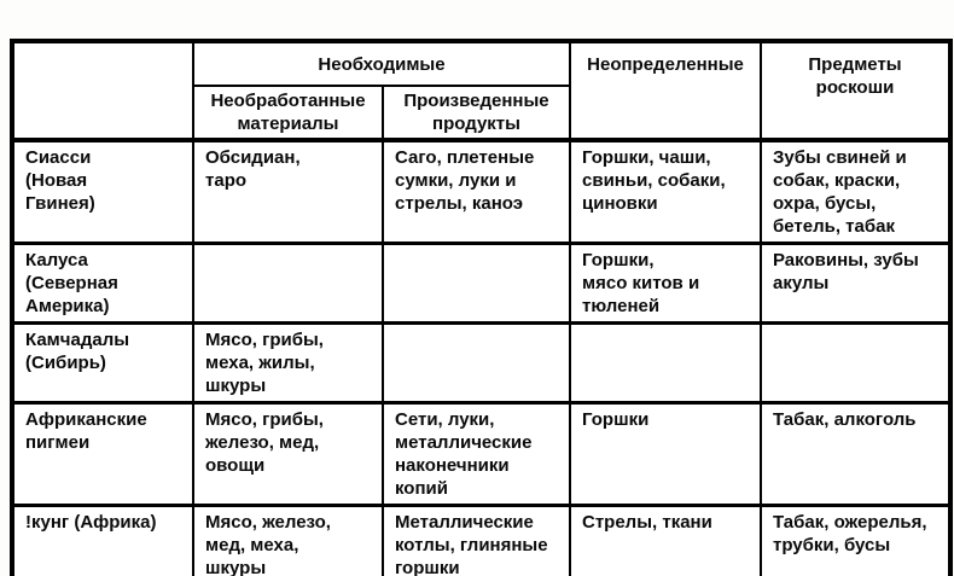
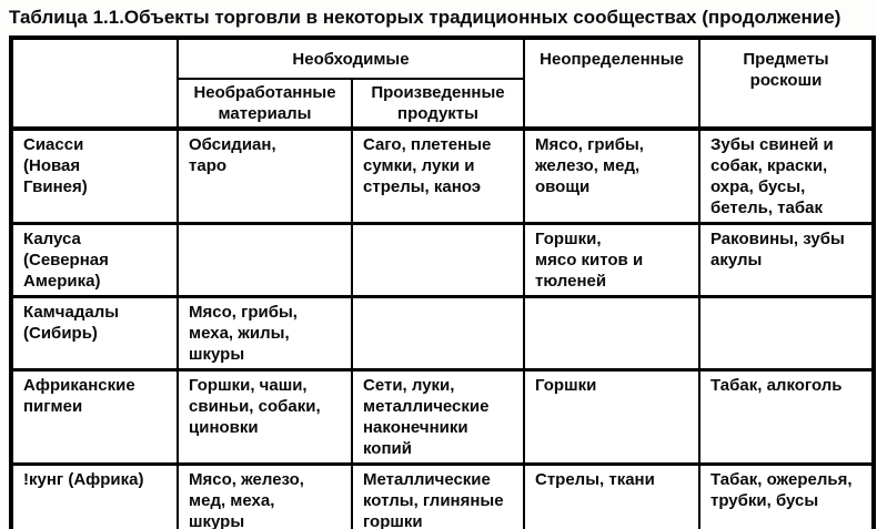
+ Таблица 1.1.Объекты торговли в некоторых традиционных сообществах (продолжение)
  	Необходимые	Неопределенные	Предметы роскоши
  Необработанные материалы	Произведенные продукты
- Сиасси (Новая Гвинея)	Обсидиан, таро	Саго, плетеные сумки, луки и стрелы, каноэ	Горшки, чаши, свиньи, собаки, циновки	Зубы свиней и собак, краски, охра, бусы, бетель, табак
+ Сиасси (Новая Гвинея)	Обсидиан, таро	Саго, плетеные сумки, луки и стрелы, каноэ	Мясо, грибы, железо, мед, овощи	Зубы свиней и собак, краски, охра, бусы, бетель, табак
  Калуса (Северная Америка)			Горшки, мясо китов и тюленей	Раковины, зубы акулы
  Камчадалы (Сибирь)	Мясо, грибы, меха, жилы, шкуры
- Африканские пигмеи	Мясо, грибы, железо, мед, овощи	Сети, луки, металлические наконечники копий	Горшки	Табак, алкоголь
+ Африканские пигмеи	Горшки, чаши, свиньи, собаки, циновки	Сети, луки, металлические наконечники копий	Горшки	Табак, алкоголь
  !кунг (Африка)	Мясо, железо, мед, меха, шкуры	Металлические котлы, глиняные горшки	Стрелы, ткани	Табак, ожерелья, трубки, бусы
